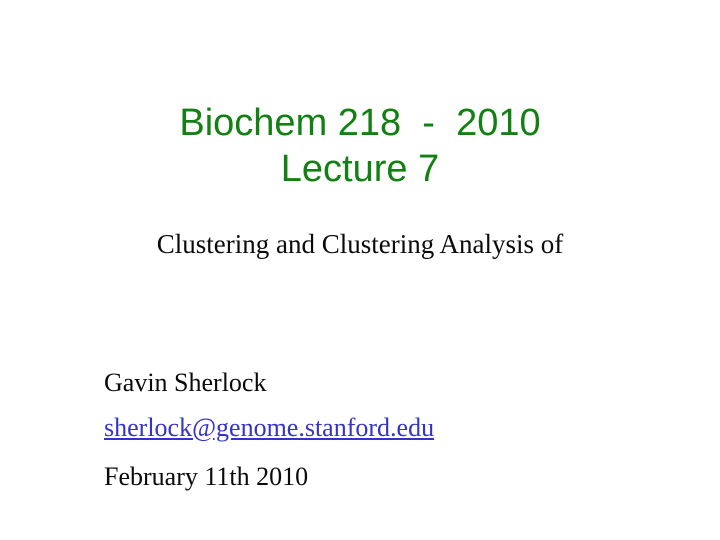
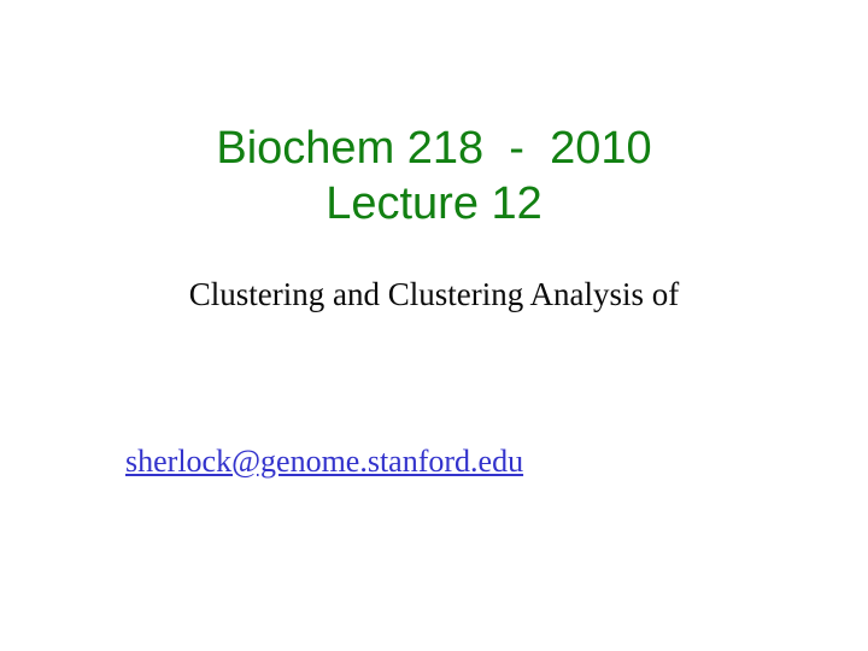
  Biochem 218 - 2010
- Lecture 7
+ Lecture 12
  Clustering and Clustering Analysis of
- Gavin Sherlock
  sherlock@genome.stanford.edu
- February 11th 2010
